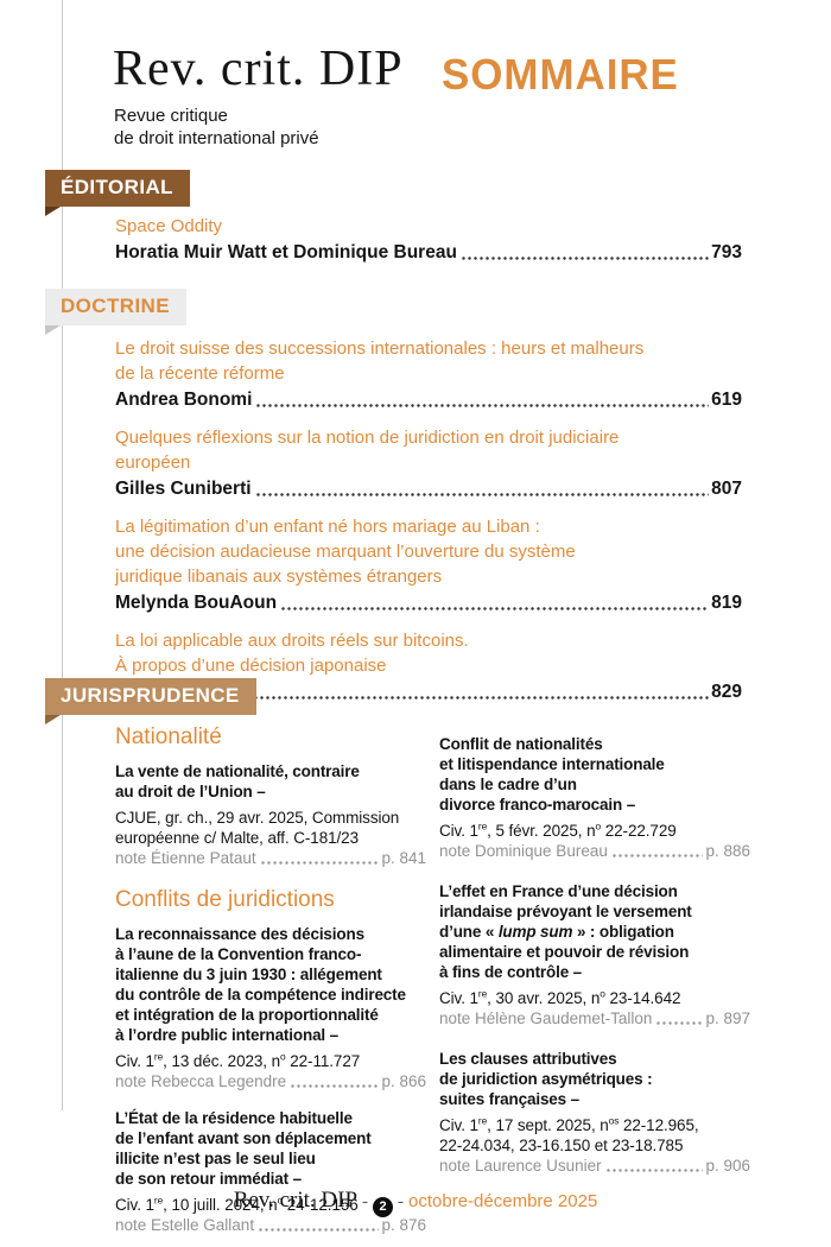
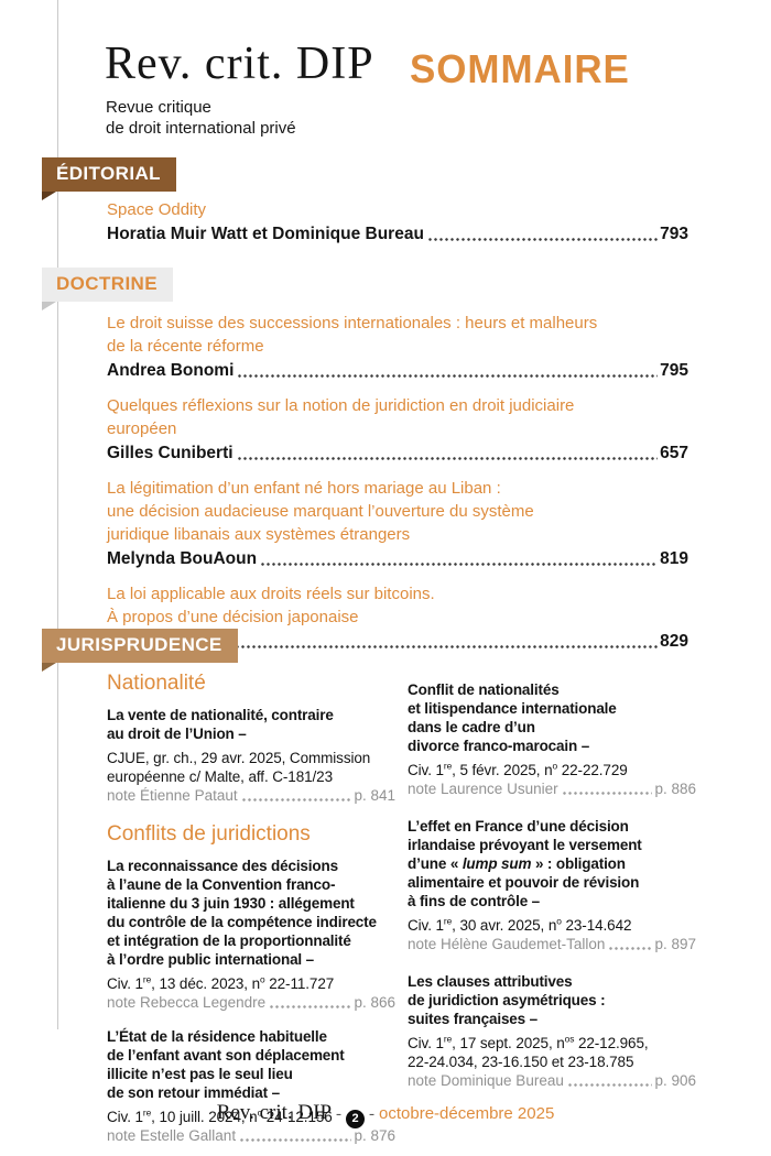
  Rev. crit. DIP
  Revue critique
  de droit international privé
  SOMMAIRE
  ÉDITORIAL
  Space Oddity
  Horatia Muir Watt et Dominique Bureau
  793
  DOCTRINE
  Le droit suisse des successions internationales : heurs et malheurs
  de la récente réforme
  Andrea Bonomi
- 619
+ 795
  Quelques réflexions sur la notion de juridiction en droit judiciaire
  européen
  Gilles Cuniberti
- 807
+ 657
  La légitimation d’un enfant né hors mariage au Liban :
  une décision audacieuse marquant l’ouverture du système
  juridique libanais aux systèmes étrangers
  Melynda BouAoun
  819
  La loi applicable aux droits réels sur bitcoins.
  À propos d’une décision japonaise
  829
  JURISPRUDENCE
  Nationalité
  La vente de nationalité, contraire
  au droit de l’Union –
  CJUE, gr. ch., 29 avr. 2025, Commission
  européenne c/ Malte, aff. C-181/23
  note Étienne Pataut
  p. 841
  Conflits de juridictions
  La reconnaissance des décisions
  à l’aune de la Convention franco-
  italienne du 3 juin 1930 : allégement
  du contrôle de la compétence indirecte
  et intégration de la proportionnalité
  à l’ordre public international –
  Civ. 1re, 13 déc. 2023, no 22-11.727
  note Rebecca Legendre
  p. 866
  L’État de la résidence habituelle
  de l’enfant avant son déplacement
  illicite n’est pas le seul lieu
  de son retour immédiat –
  Civ. 1re, 10 juill. 2024, no 24-12.156
  note Estelle Gallant
  p. 876
  Conflit de nationalités
  et litispendance internationale
  dans le cadre d’un
  divorce franco-marocain –
  Civ. 1re, 5 févr. 2025, no 22-22.729
- note Dominique Bureau
+ note Laurence Usunier
  p. 886
  L’effet en France d’une décision
  irlandaise prévoyant le versement
  d’une « lump sum » : obligation
  alimentaire et pouvoir de révision
  à fins de contrôle –
  Civ. 1re, 30 avr. 2025, no 23-14.642
  note Hélène Gaudemet-Tallon
  p. 897
  Les clauses attributives
  de juridiction asymétriques :
  suites françaises –
  Civ. 1re, 17 sept. 2025, nos 22-12.965,
  22-24.034, 23-16.150 et 23-18.785
- note Laurence Usunier
+ note Dominique Bureau
  p. 906
  Rev. crit. DIP - 2 - octobre-décembre 2025
